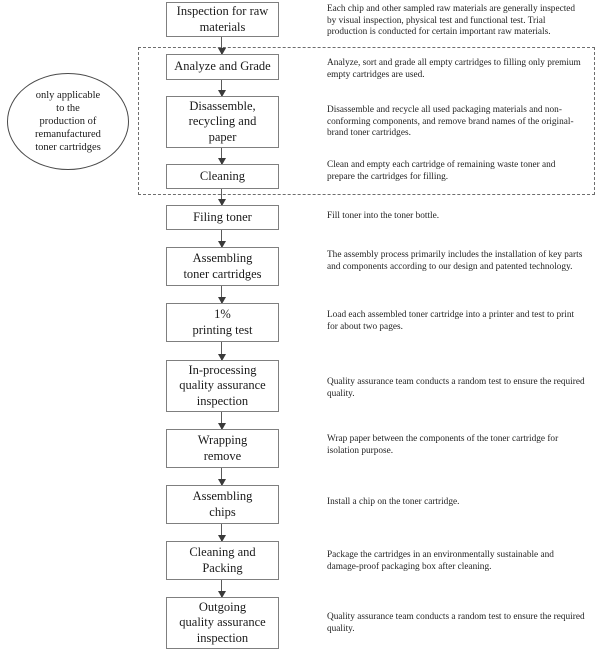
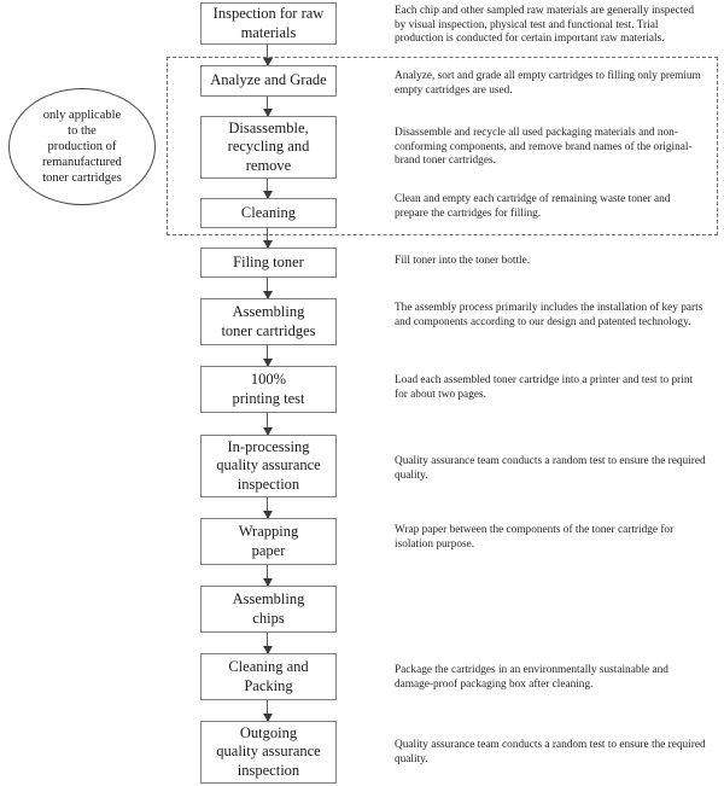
  only applicable
  to the
  production of
  remanufactured
  toner cartridges
  Inspection for raw
  materials
  Each chip and other sampled raw materials are generally inspected by visual inspection, physical test and functional test. Trial production is conducted for certain important raw materials.
  Analyze and Grade
  Analyze, sort and grade all empty cartridges to filling only premium empty cartridges are used.
  Disassemble,
  recycling and
- paper
+ remove
  Disassemble and recycle all used packaging materials and non-conforming components, and remove brand names of the original-brand toner cartridges.
  Cleaning
  Clean and empty each cartridge of remaining waste toner and prepare the cartridges for filling.
  Filing toner
  Fill toner into the toner bottle.
  Assembling
  toner cartridges
  The assembly process primarily includes the installation of key parts and components according to our design and patented technology.
- 1%
+ 100%
  printing test
  Load each assembled toner cartridge into a printer and test to print for about two pages.
  In-processing
  quality assurance
  inspection
  Quality assurance team conducts a random test to ensure the required quality.
  Wrapping
- remove
+ paper
  Wrap paper between the components of the toner cartridge for isolation purpose.
  Assembling
  chips
- Install a chip on the toner cartridge.
  Cleaning and
  Packing
  Package the cartridges in an environmentally sustainable and damage-proof packaging box after cleaning.
  Outgoing
  quality assurance
  inspection
  Quality assurance team conducts a random test to ensure the required quality.
